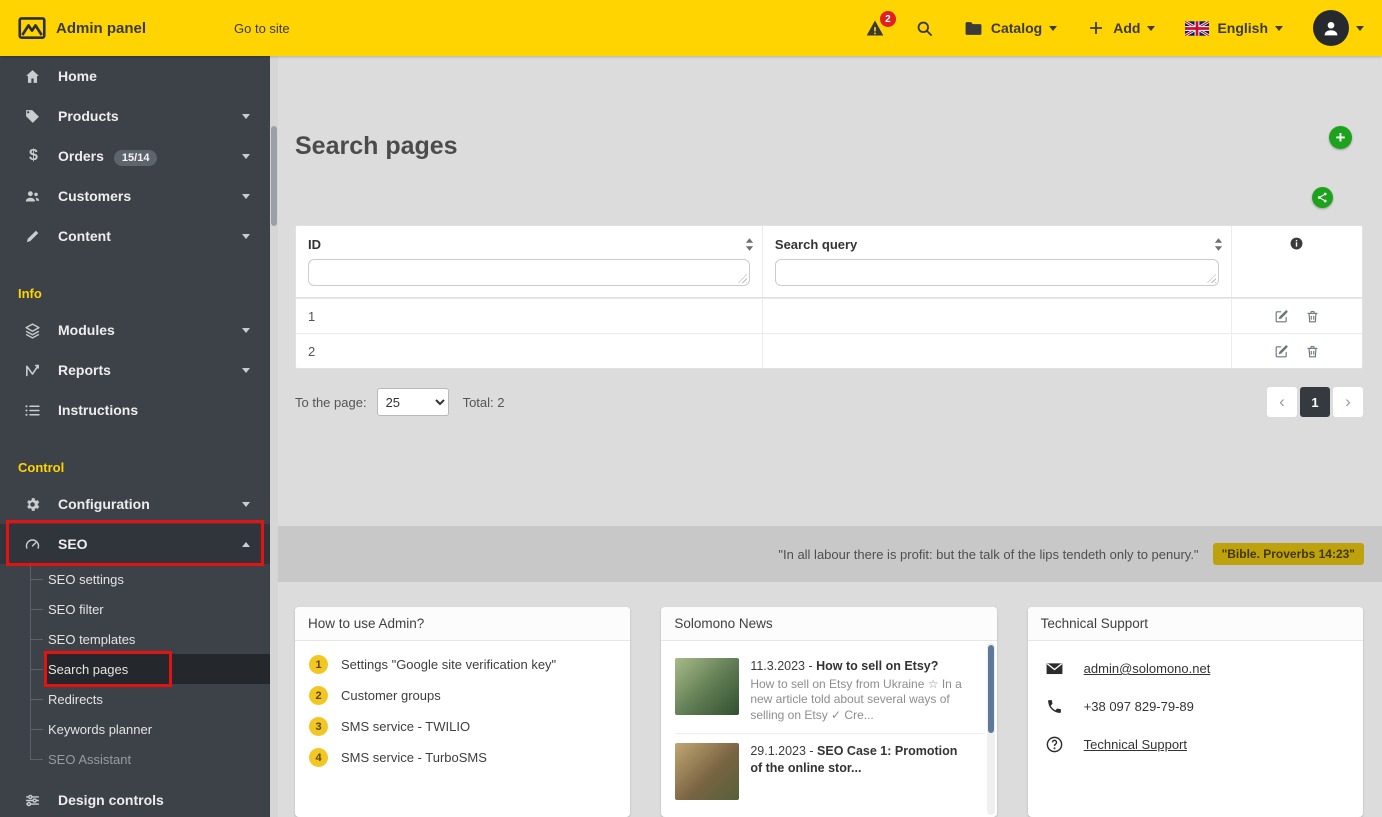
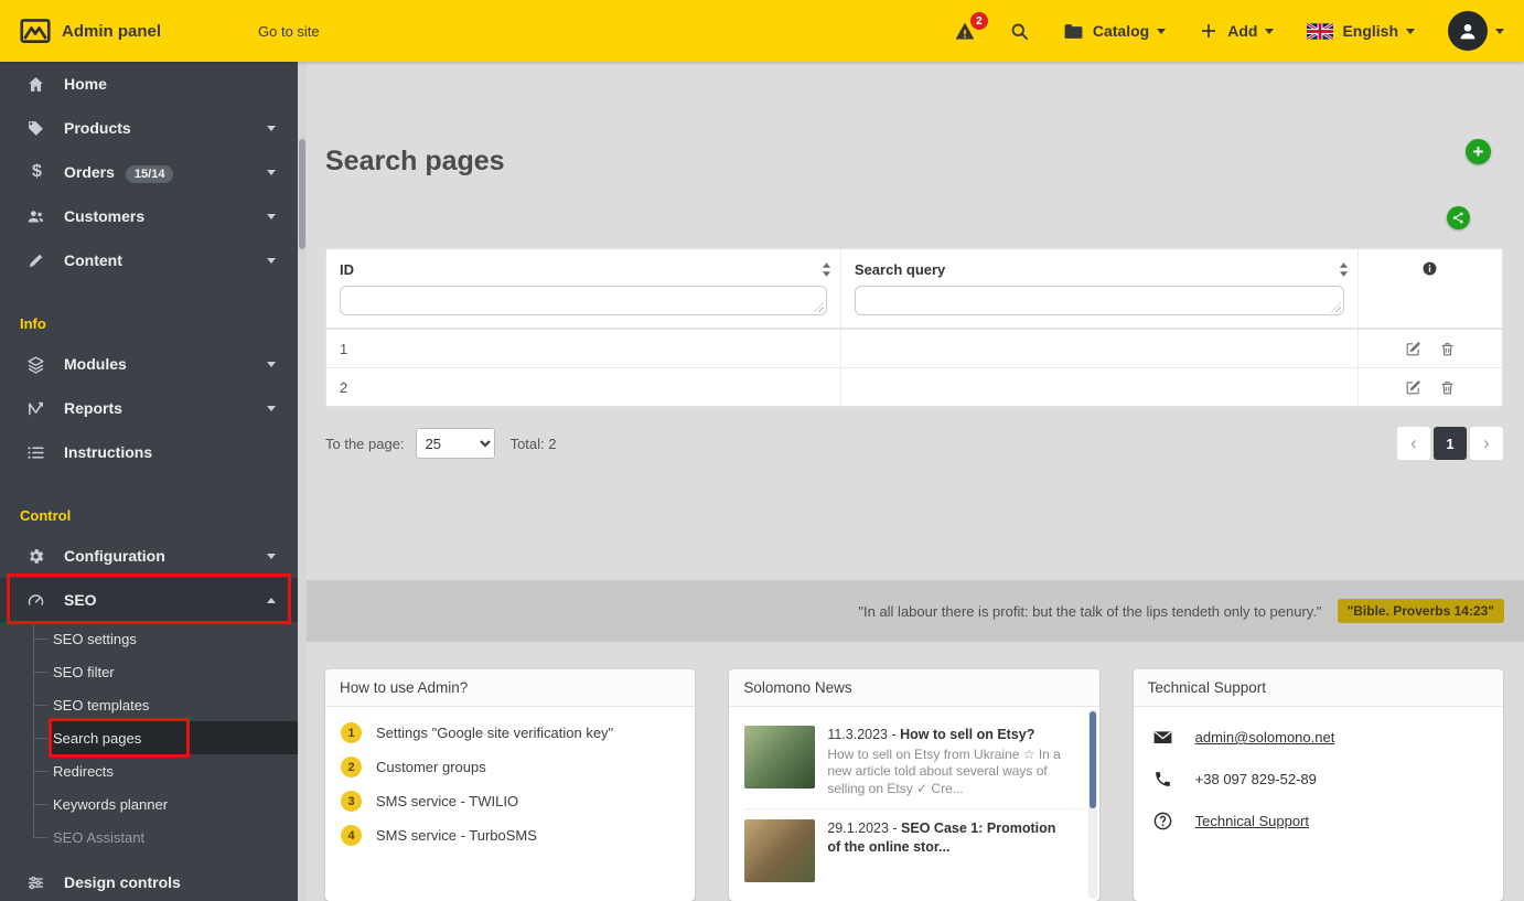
  Admin panel
  Go to site
  2
  Catalog
  Add
  English
  Home
  Products
  $
  Orders 15/14
  Customers
  Content
  Info
  Modules
  Reports
  Instructions
  Control
  Configuration
  SEO
  SEO settings
  SEO filter
  SEO templates
  Search pages
  Redirects
  Keywords planner
  SEO Assistant
  Design controls
  Search pages
  +
  ID
  Search query
  1
  2
  To the page:
  25
  Total: 2
  ‹
  1
  ›
  "In all labour there is profit: but the talk of the lips tendeth only to penury."
  "Bible. Proverbs 14:23"
  How to use Admin?
  1
  Settings "Google site verification key"
  2
  Customer groups
  3
  SMS service - TWILIO
  4
  SMS service - TurboSMS
  Solomono News
  11.3.2023 - How to sell on Etsy?
  How to sell on Etsy from Ukraine ☆ In a new article told about several ways of selling on Etsy ✓ Cre...
  29.1.2023 - SEO Case 1: Promotion of the online stor...
  Technical Support
  admin@solomono.net
- +38 097 829-79-89
+ +38 097 829-52-89
  Technical Support
